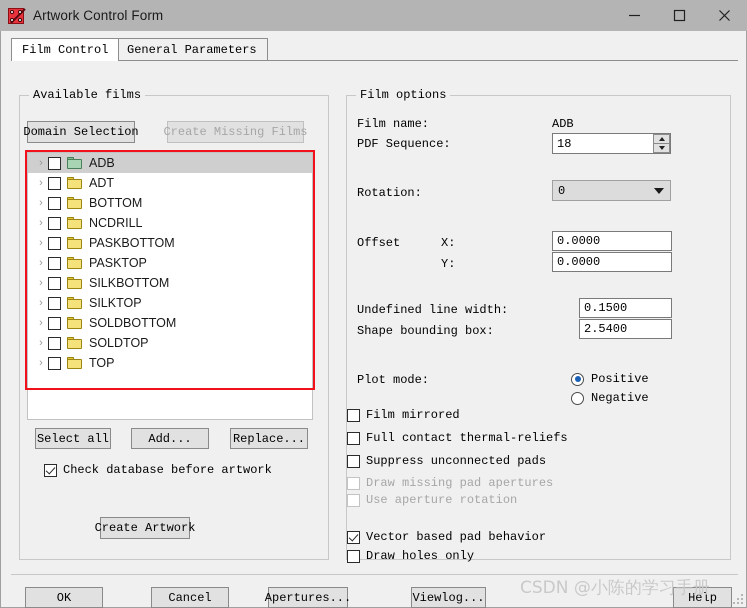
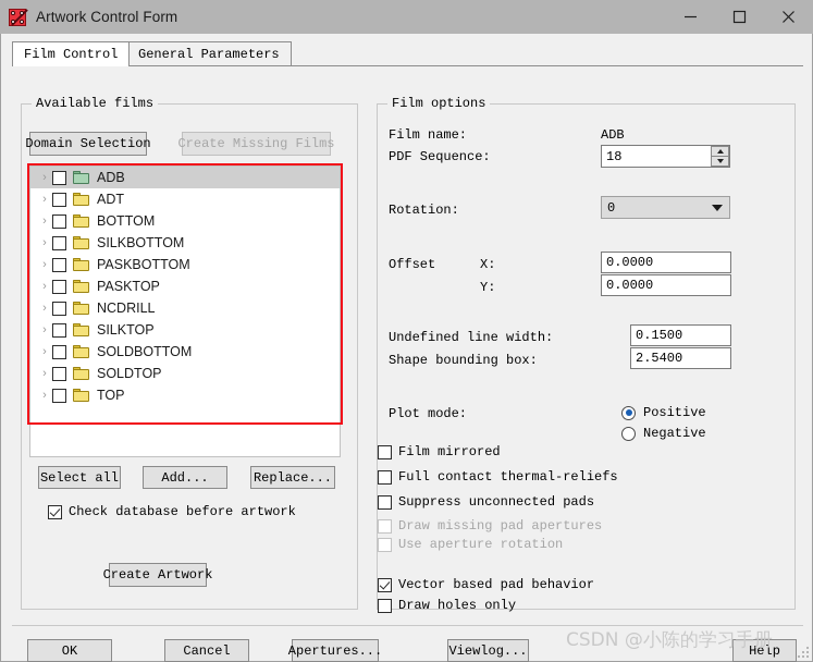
  Artwork Control Form
  Film Control
  General Parameters
  Available films
  Domain Selection
  Create Missing Films
  ›
  ADB
  ›
  ADT
  ›
  BOTTOM
  ›
- NCDRILL
+ SILKBOTTOM
  ›
  PASKBOTTOM
  ›
  PASKTOP
  ›
- SILKBOTTOM
+ NCDRILL
  ›
  SILKTOP
  ›
  SOLDBOTTOM
  ›
  SOLDTOP
  ›
  TOP
  Select all
  Add...
  Replace...
  Check database before artwork
  Create Artwork
  Film options
  Film name:
  ADB
  PDF Sequence:
  18
  Rotation:
  0
  Offset
  X:
  0.0000
  Y:
  0.0000
  Undefined line width:
  0.1500
  Shape bounding box:
  2.5400
  Plot mode:
  Positive
  Negative
  Film mirrored
  Full contact thermal-reliefs
  Suppress unconnected pads
  Draw missing pad apertures
  Use aperture rotation
  Vector based pad behavior
  Draw holes only
  OK
  Cancel
  Apertures...
  Viewlog...
  Help
  CSDN @小陈的学习手册
